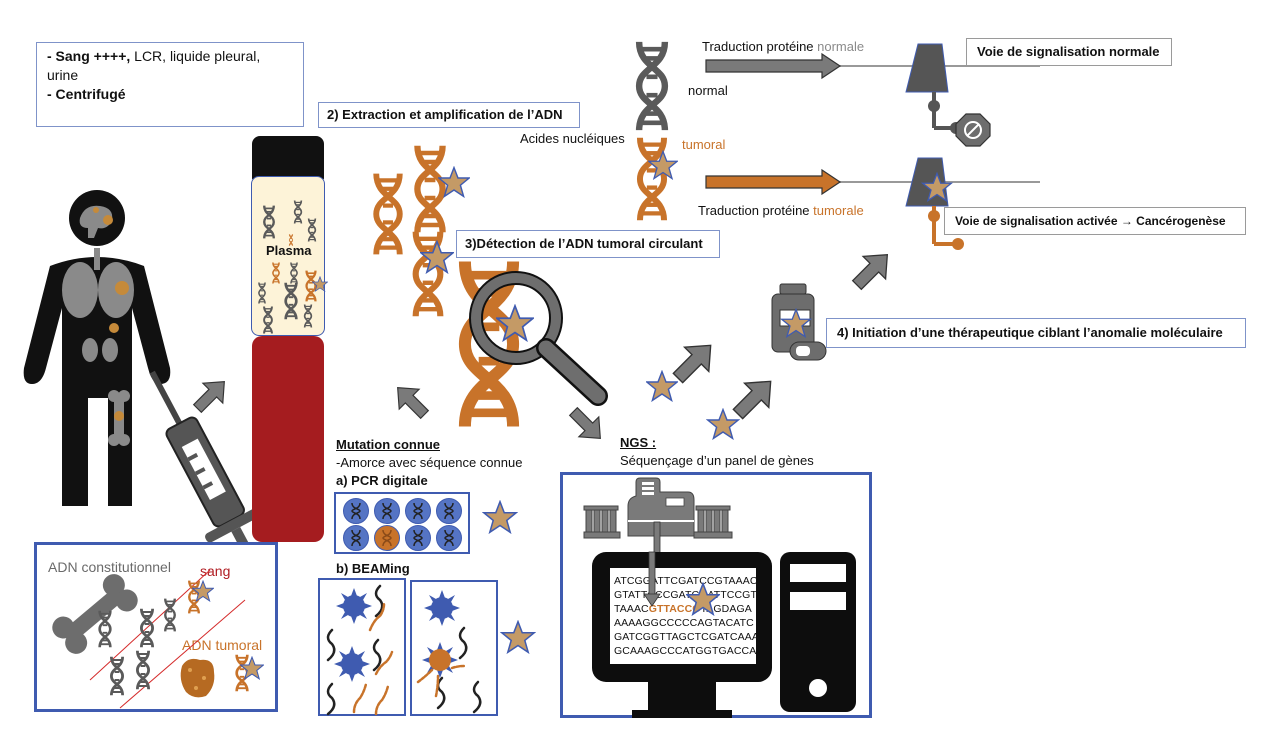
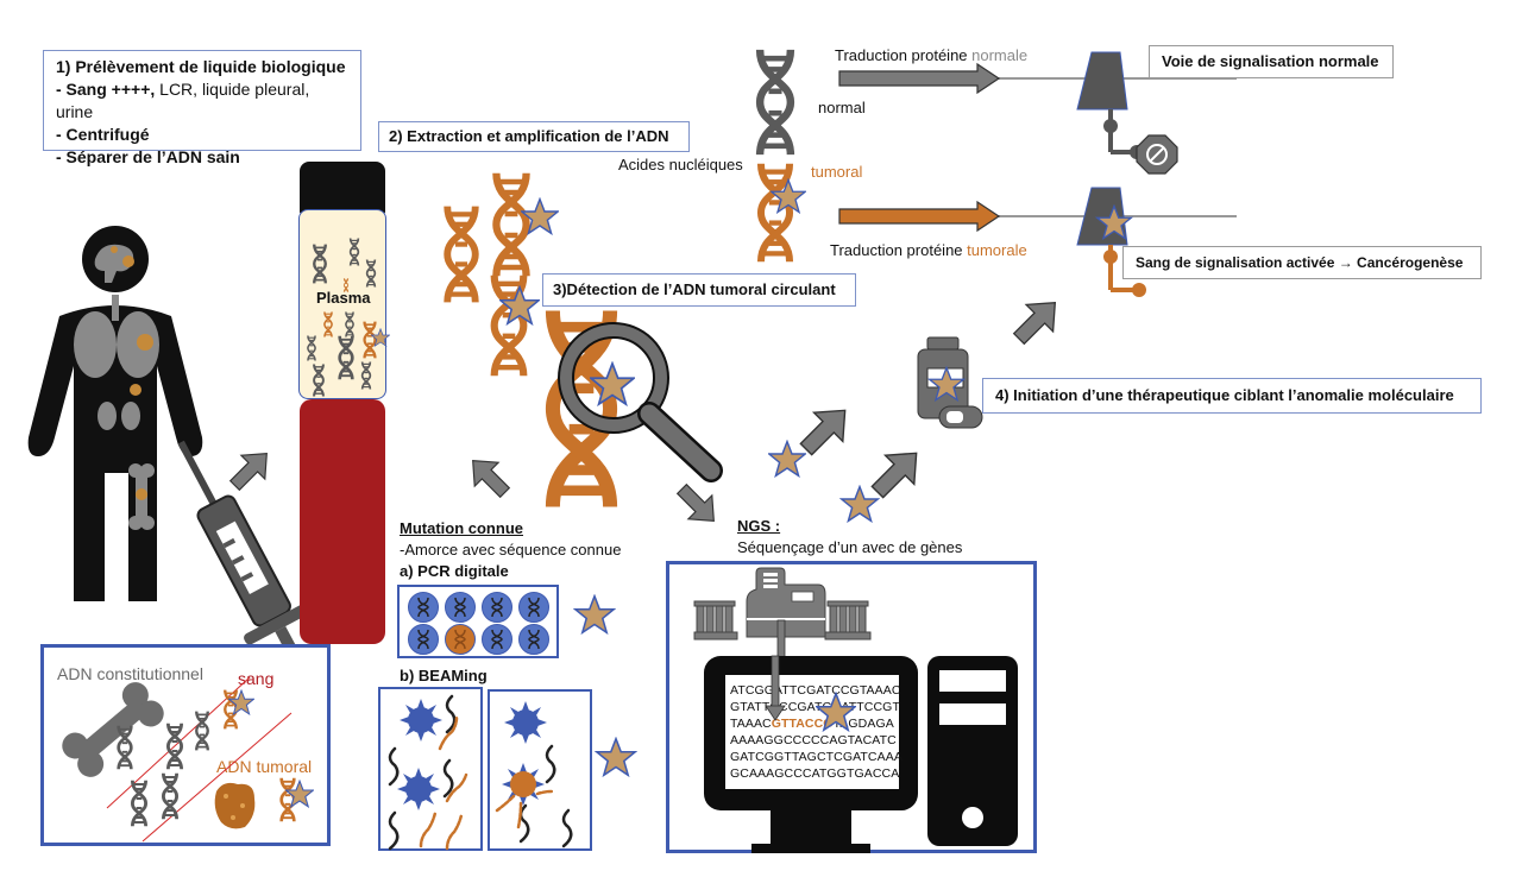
+ 1) Prélèvement de liquide biologique
  - Sang ++++, LCR, liquide pleural, urine
  - Centrifugé
+ - Séparer de l’ADN sain
  Plasma
  ADN constitutionnel
  sang
  ADN tumoral
  2) Extraction et amplification de l’ADN
  3)Détection de l’ADN tumoral circulant
  Acides nucléiques
  normal
  tumoral
  Traduction protéine normale
  Traduction protéine tumorale
  Voie de signalisation normale
- Voie de signalisation activée → Cancérogenèse
+ Sang de signalisation activée → Cancérogenèse
  4) Initiation d’une thérapeutique ciblant l’anomalie moléculaire
  Mutation connue
  -Amorce avec séquence connue
  a) PCR digitale
  b) BEAMing
  NGS :
- Séquençage d’un panel de gènes
+ Séquençage d’un avec de gènes
  ATCGGTTCGATCCGTAAAC
  TAAACGTTACC TGDAGA
  AAAAGGCCCCCAGTACATC
  GATCGGTTAGCTCGATCAAA
  GCAAAGCCCATGGTGACCA
